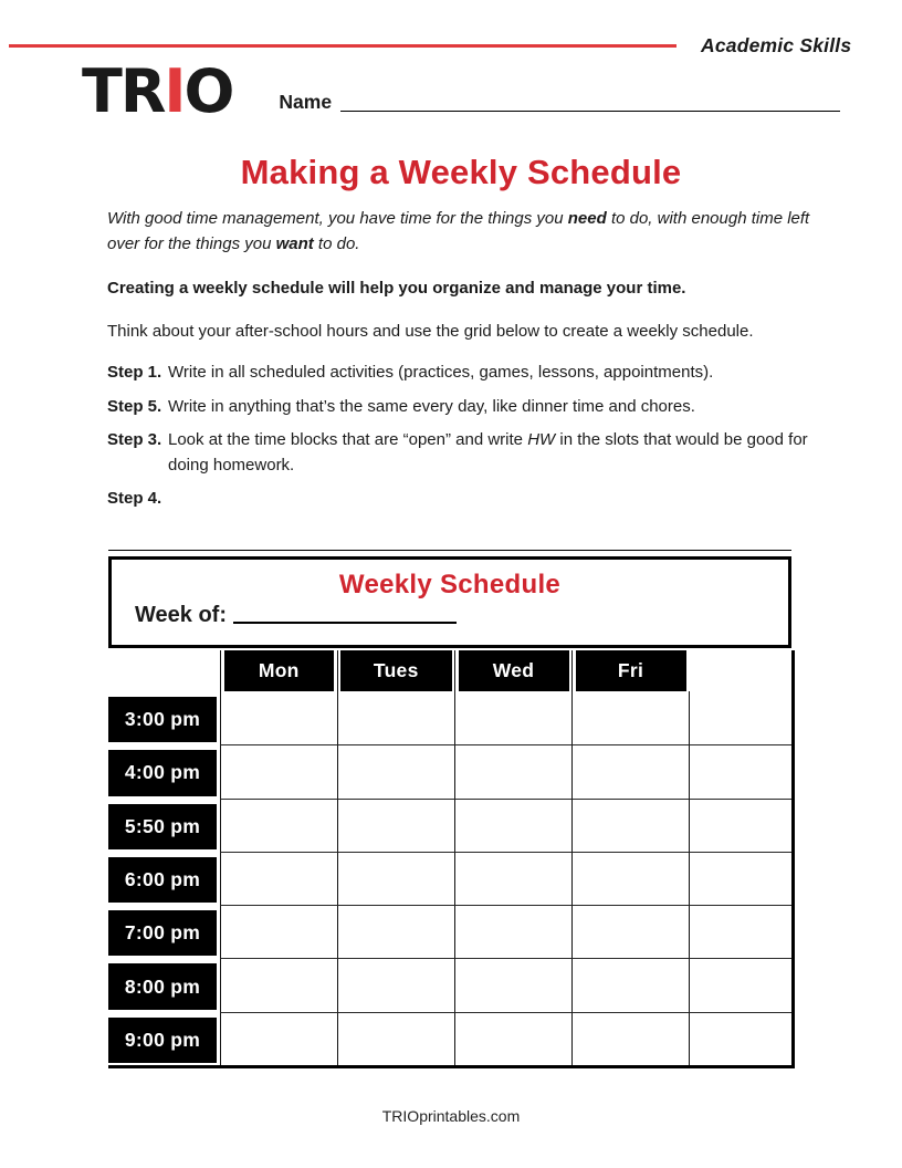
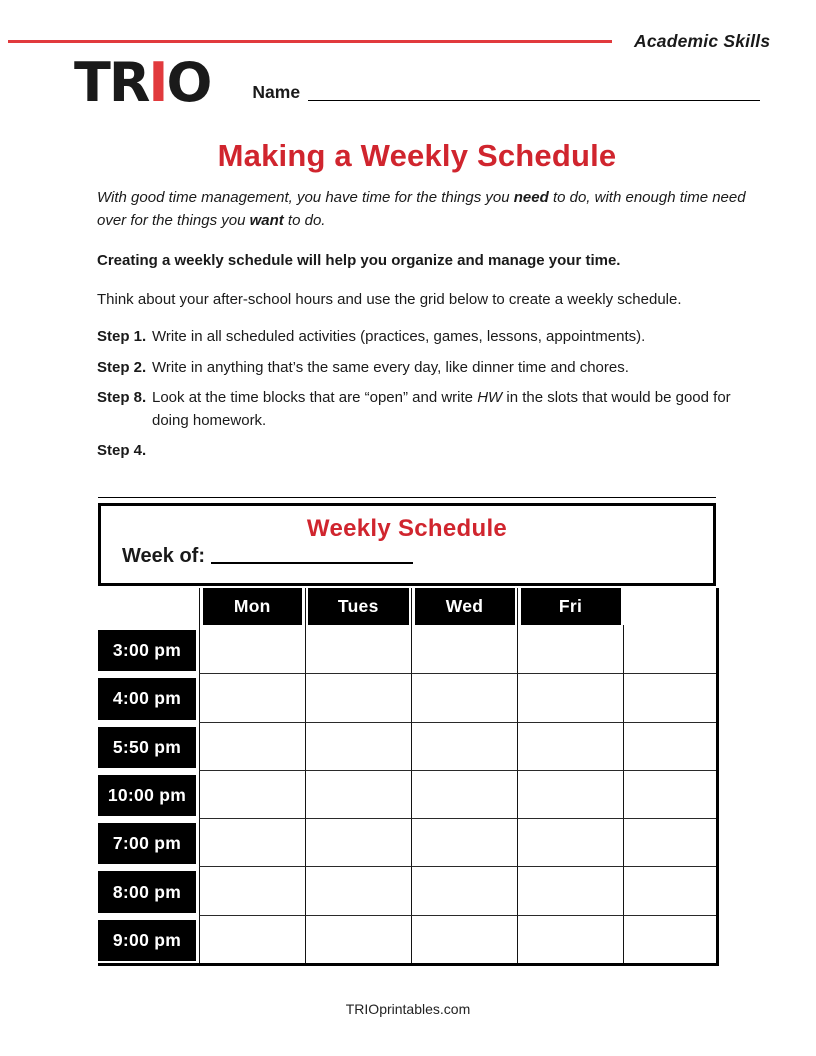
  Academic Skills
  TRIO
  Name
  Making a Weekly Schedule
- With good time management, you have time for the things you need to do, with enough time left over for the things you want to do.
+ With good time management, you have time for the things you need to do, with enough time need over for the things you want to do.
  Creating a weekly schedule will help you organize and manage your time.
  Think about your after-school hours and use the grid below to create a weekly schedule.
  Step 1.
  Write in all scheduled activities (practices, games, lessons, appointments).
- Step 5.
+ Step 2.
  Write in anything that’s the same every day, like dinner time and chores.
- Step 3.
+ Step 8.
  Look at the time blocks that are “open” and write HW in the slots that would be good for doing homework.
  Step 4.
  Weekly Schedule
  Week of:
  Mon
  Tues
  Wed
  Fri
  3:00 pm
  4:00 pm
  5:50 pm
- 6:00 pm
+ 10:00 pm
  7:00 pm
  8:00 pm
  9:00 pm
  TRIOprintables.com
